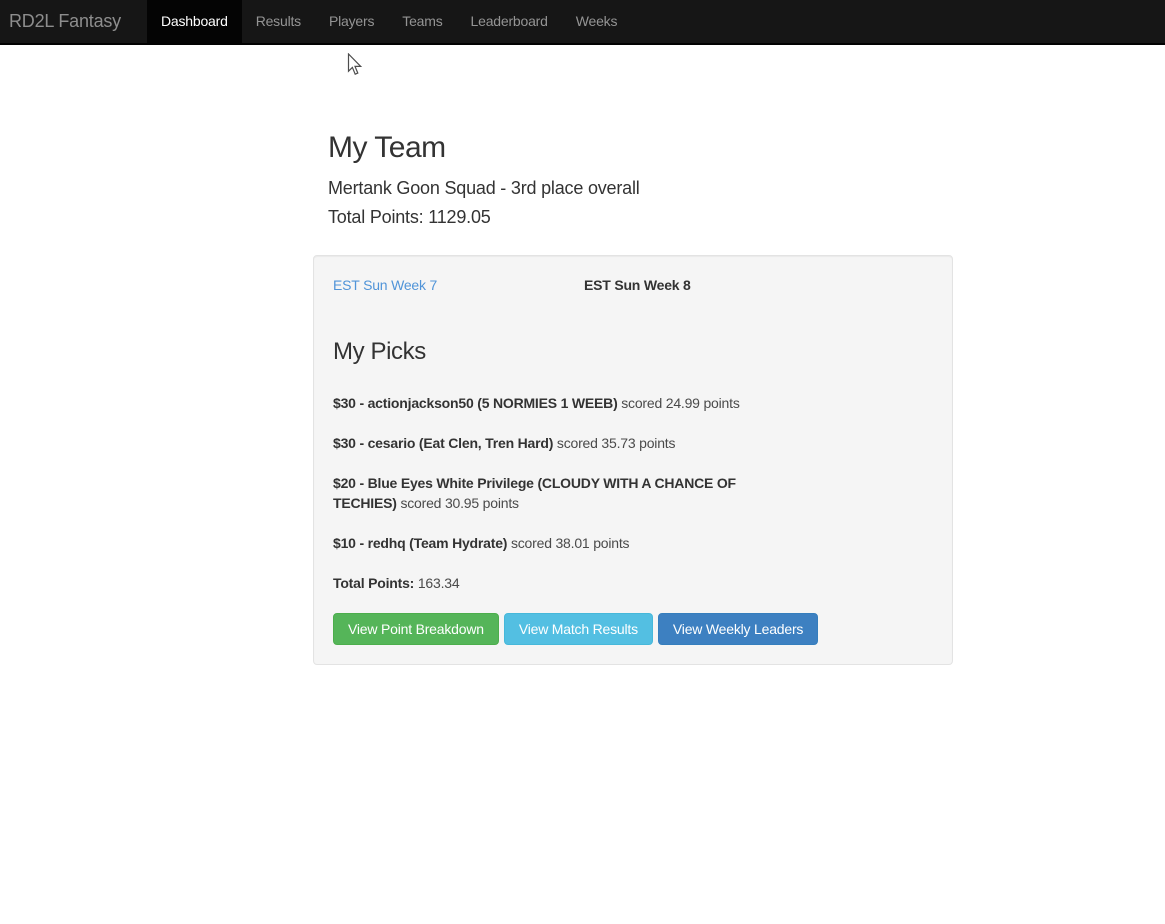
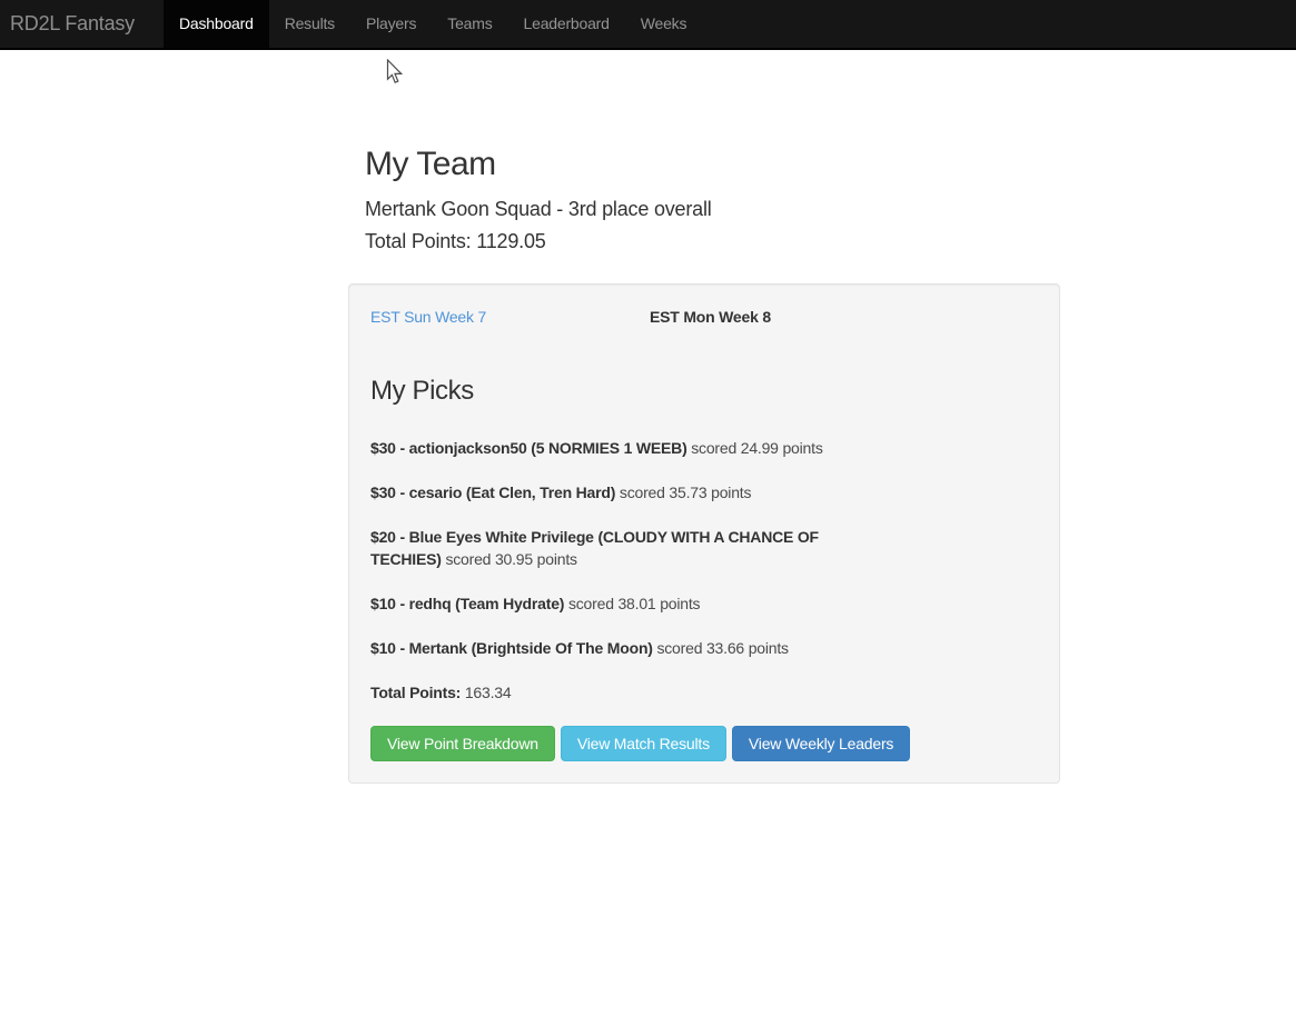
  RD2L Fantasy
  Dashboard
  Results
  Players
  Teams
  Leaderboard
  Weeks
  My Team
  Mertank Goon Squad - 3rd place overall
  Total Points: 1129.05
  EST Sun Week 7
- EST Sun Week 8
+ EST Mon Week 8
  My Picks
  $30 - actionjackson50 (5 NORMIES 1 WEEB) scored 24.99 points
  $30 - cesario (Eat Clen, Tren Hard) scored 35.73 points
  $20 - Blue Eyes White Privilege (CLOUDY WITH A CHANCE OF TECHIES) scored 30.95 points
  $10 - redhq (Team Hydrate) scored 38.01 points
+ $10 - Mertank (Brightside Of The Moon) scored 33.66 points
  Total Points: 163.34
  View Point Breakdown
  View Match Results
  View Weekly Leaders
